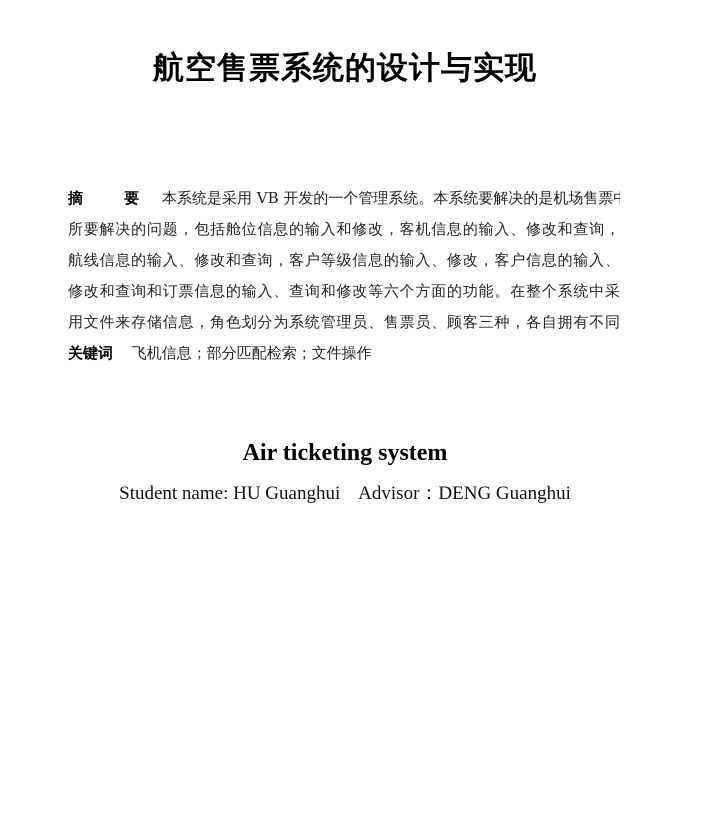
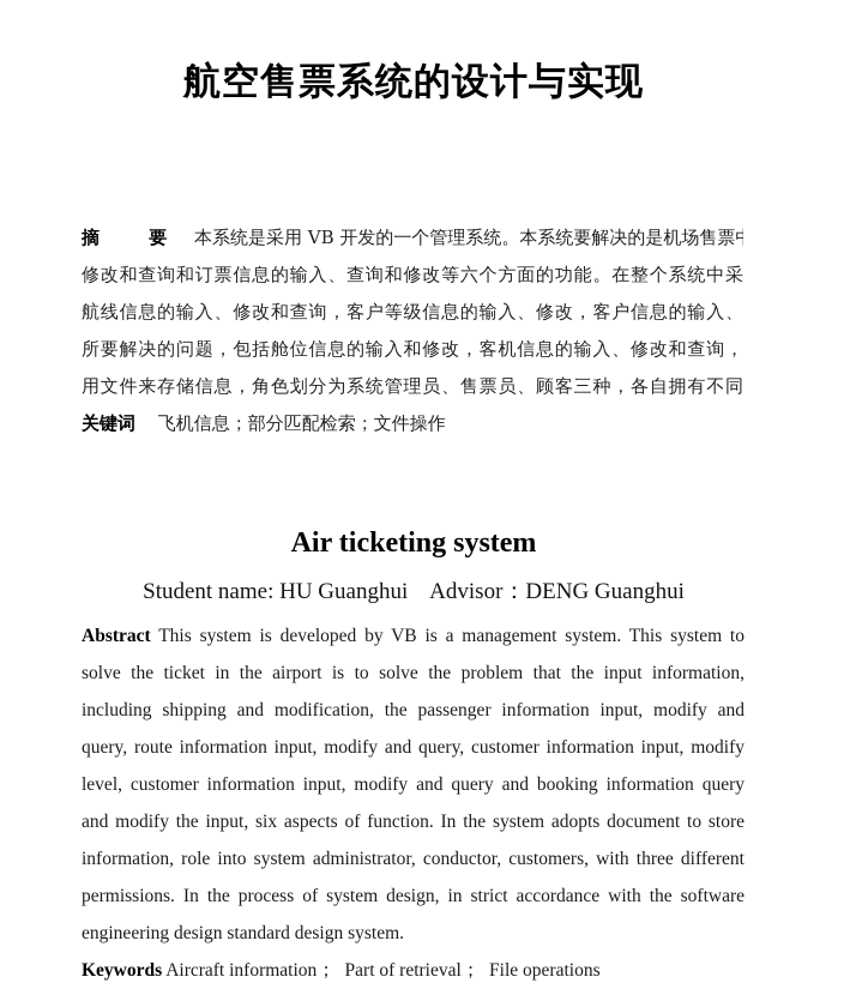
  航空售票系统的设计与实现
  摘 要 本系统是采用 VB 开发的一个管理系统。本系统要解决的是机场售票
- 所要解决的问题，包括舱位信息的输入和修改，客机信息的输入、修改和查询，
+ 修改和查询和订票信息的输入、查询和修改等六个方面的功能。在整个系统中采
  航线信息的输入、修改和查询，客户等级信息的输入、修改，客户信息的输入、
- 修改和查询和订票信息的输入、查询和修改等六个方面的功能。在整个系统中采
+ 所要解决的问题，包括舱位信息的输入和修改，客机信息的输入、修改和查询，
  用文件来存储信息，角色划分为系统管理员、售票员、顾客三种，各自拥有不同
  关键词 飞机信息；部分匹配检索；文件操作
  Air ticketing system
  Student name: HU Guanghui Advisor：DENG Guanghui
+ Abstract This system is developed by VB is a management system. This system to
+ solve the ticket in the airport is to solve the problem that the input information,
+ including shipping and modification, the passenger information input, modify and
+ query, route information input, modify and query, customer information input, modify
+ level, customer information input, modify and query and booking information query
+ and modify the input, six aspects of function. In the system adopts document to store
+ information, role into system administrator, conductor, customers, with three different
+ permissions. In the process of system design, in strict accordance with the software
+ engineering design standard design system.
+ Keywords Aircraft information； Part of retrieval； File operations
